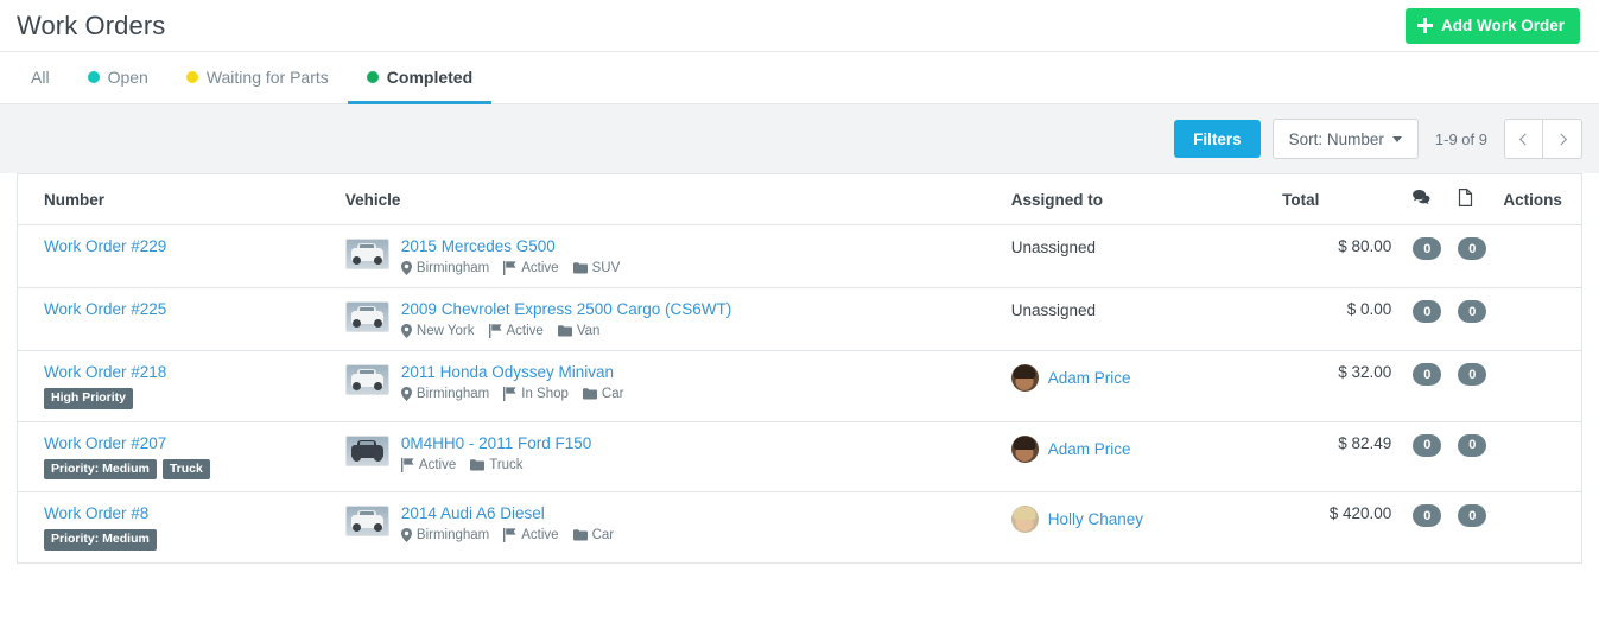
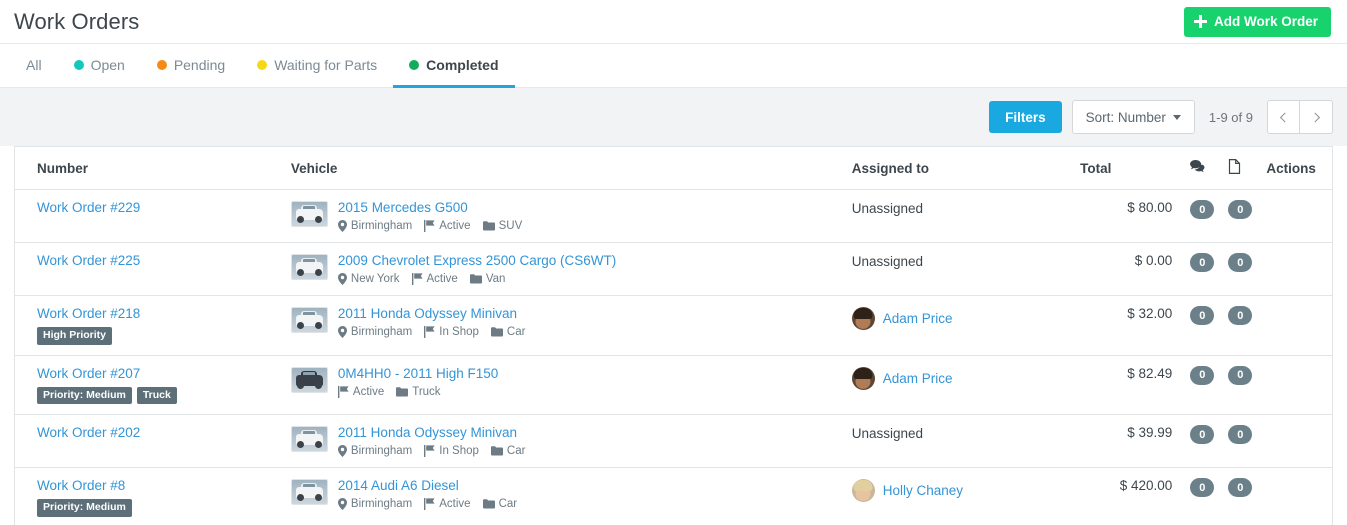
  Work Orders
  Add Work Order
  All
  Open
+ Pending
  Waiting for Parts
  Completed
  Filters
  Sort: Number
  1-9 of 9
  Number	Vehicle	Assigned to	Total			Actions
  Work Order #229	2015 Mercedes G500Birmingham Active SUV	Unassigned	$ 80.00	0	0
  Work Order #225	2009 Chevrolet Express 2500 Cargo (CS6WT)New York Active Van	Unassigned	$ 0.00	0	0
  Work Order #218High Priority	2011 Honda Odyssey MinivanBirmingham In Shop Car	Adam Price	$ 32.00	0	0
- Work Order #207Priority: Medium Truck	0M4HH0 - 2011 Ford F150Active Truck	Adam Price	$ 82.49	0	0
+ Work Order #207Priority: Medium Truck	0M4HH0 - 2011 High F150Active Truck	Adam Price	$ 82.49	0	0
+ Work Order #202	2011 Honda Odyssey MinivanBirmingham In Shop Car	Unassigned	$ 39.99	0	0
  Work Order #8Priority: Medium	2014 Audi A6 DieselBirmingham Active Car	Holly Chaney	$ 420.00	0	0
